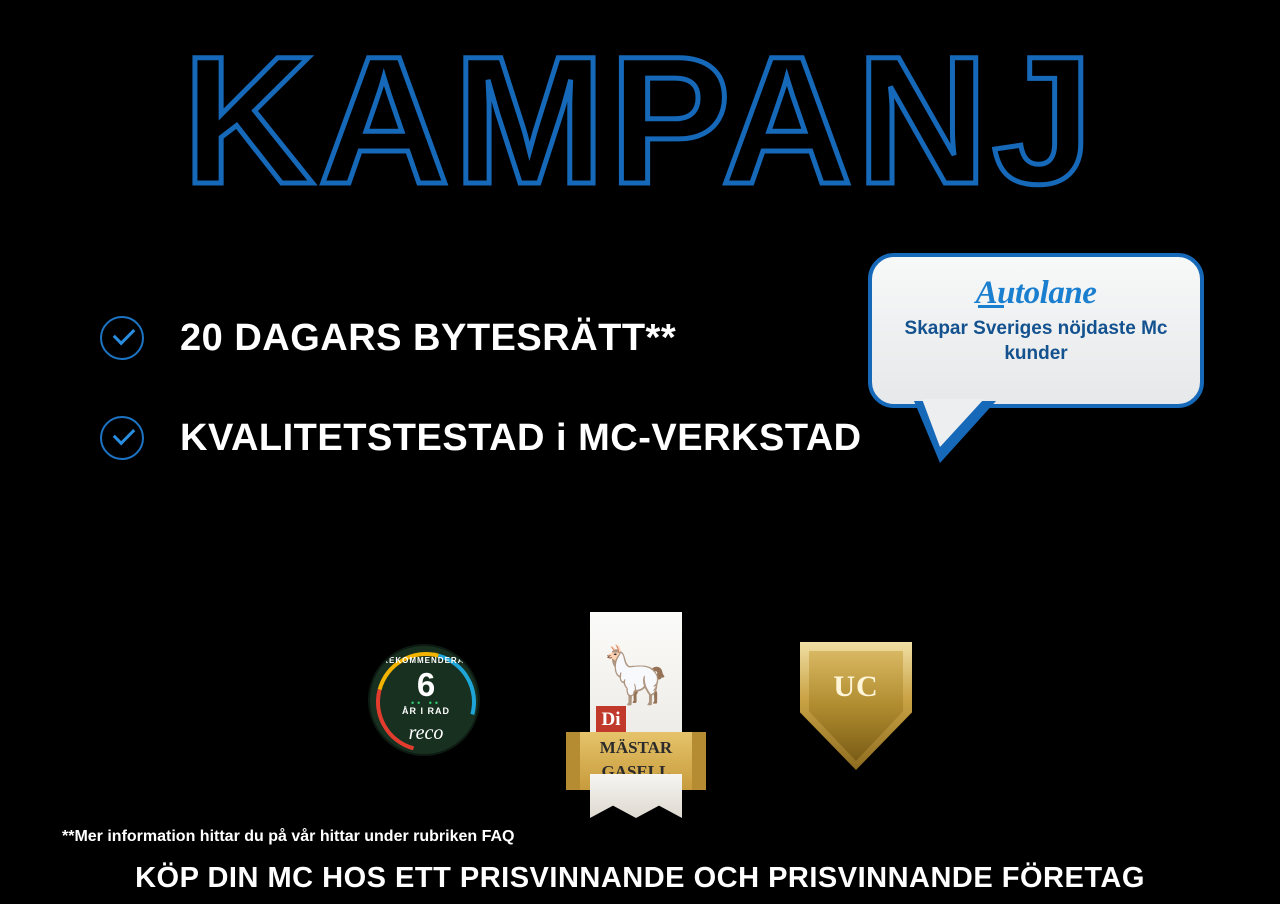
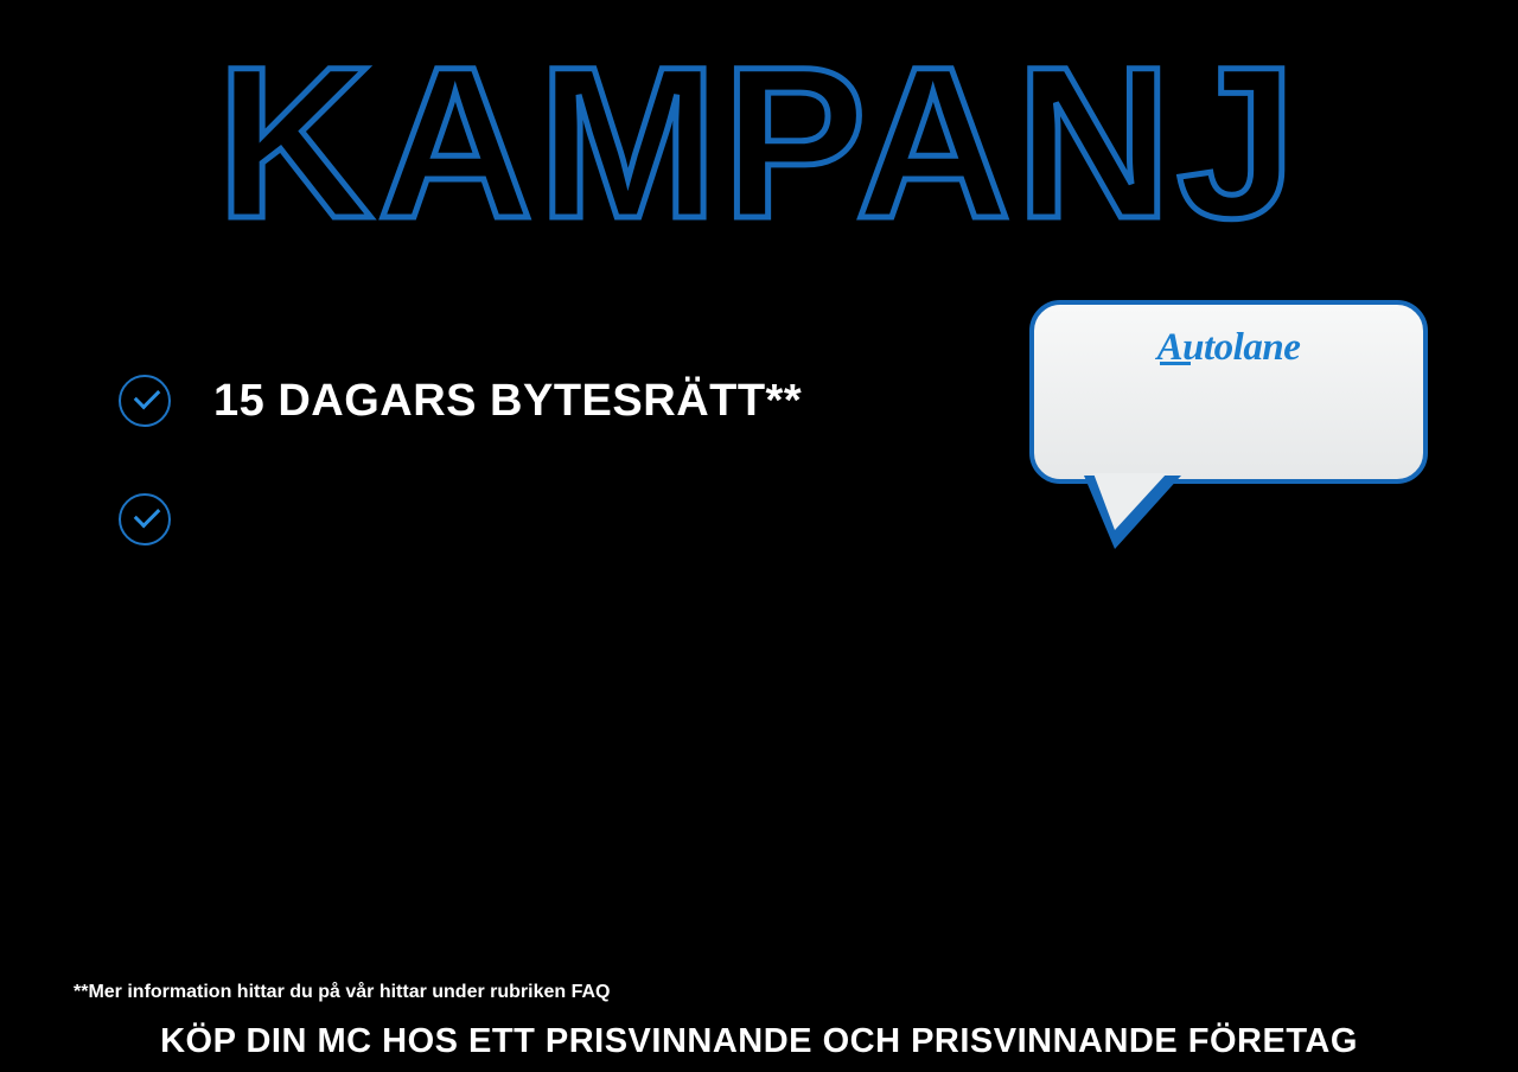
  KAMPANJ
- 20 DAGARS BYTESRÄTT**
+ 15 DAGARS BYTESRÄTT**
- KVALITETSTESTAD i MC-VERKSTAD
  Autolane
- Skapar Sveriges nöjdaste Mc kunder
- REKOMMENDERAT
- 6
- •• ••
- ÅR I RAD
- reco
- 🦙
- Di
- MÄSTAR
- GASELL
- UC
  **Mer information hittar du på vår hittar under rubriken FAQ
  KÖP DIN MC HOS ETT PRISVINNANDE OCH PRISVINNANDE FÖRETAG
